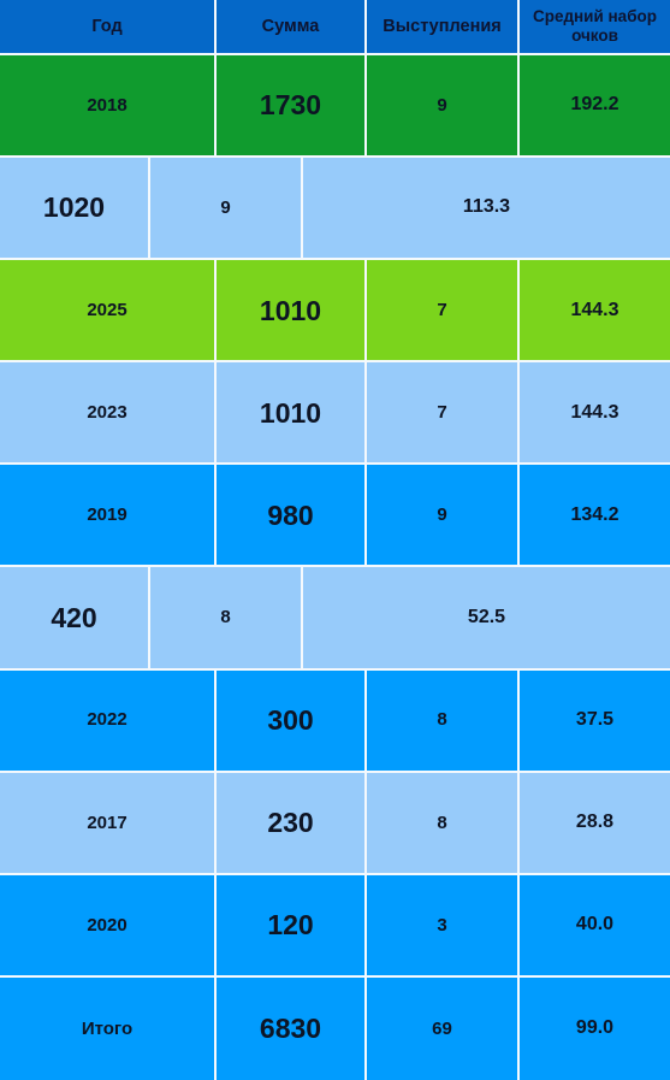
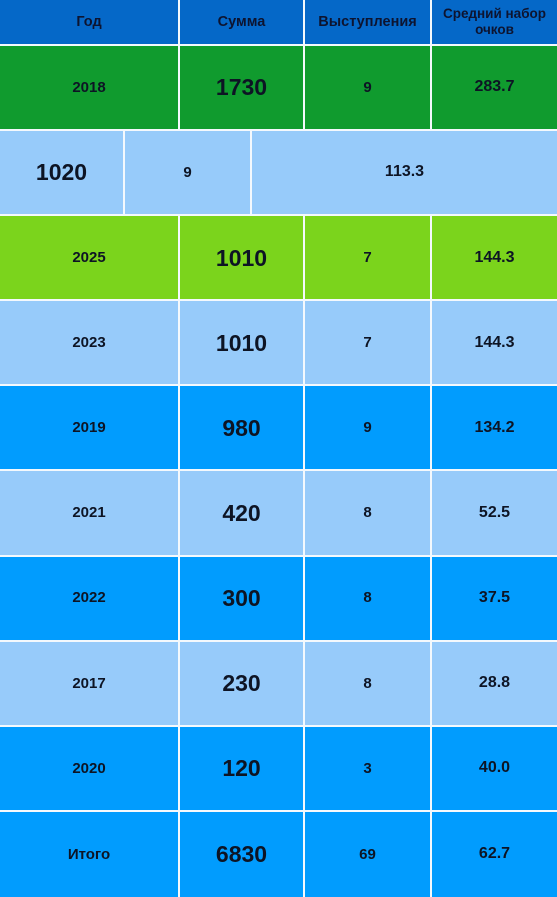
  Год
  Сумма
  Выступления
  Средний набор очков
  2018
  1730
  9
- 192.2
+ 283.7
  1020
  9
  113.3
  2025
  1010
  7
  144.3
  2023
  1010
  7
  144.3
  2019
  980
  9
  134.2
+ 2021
  420
  8
  52.5
  2022
  300
  8
  37.5
  2017
  230
  8
  28.8
  2020
  120
  3
  40.0
  Итого
  6830
  69
- 99.0
+ 62.7
